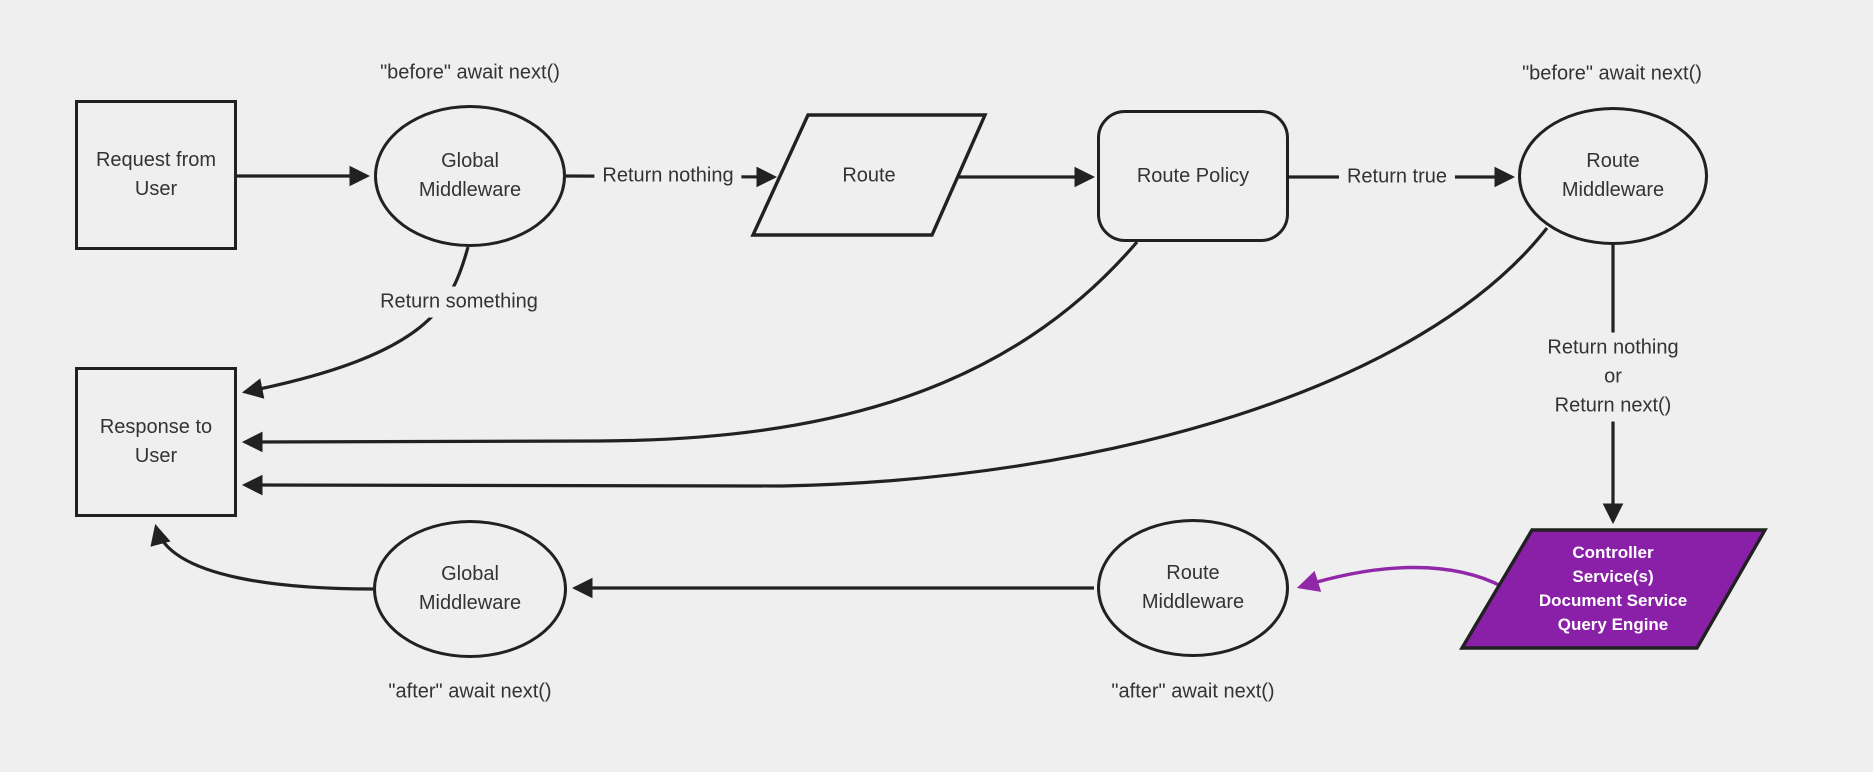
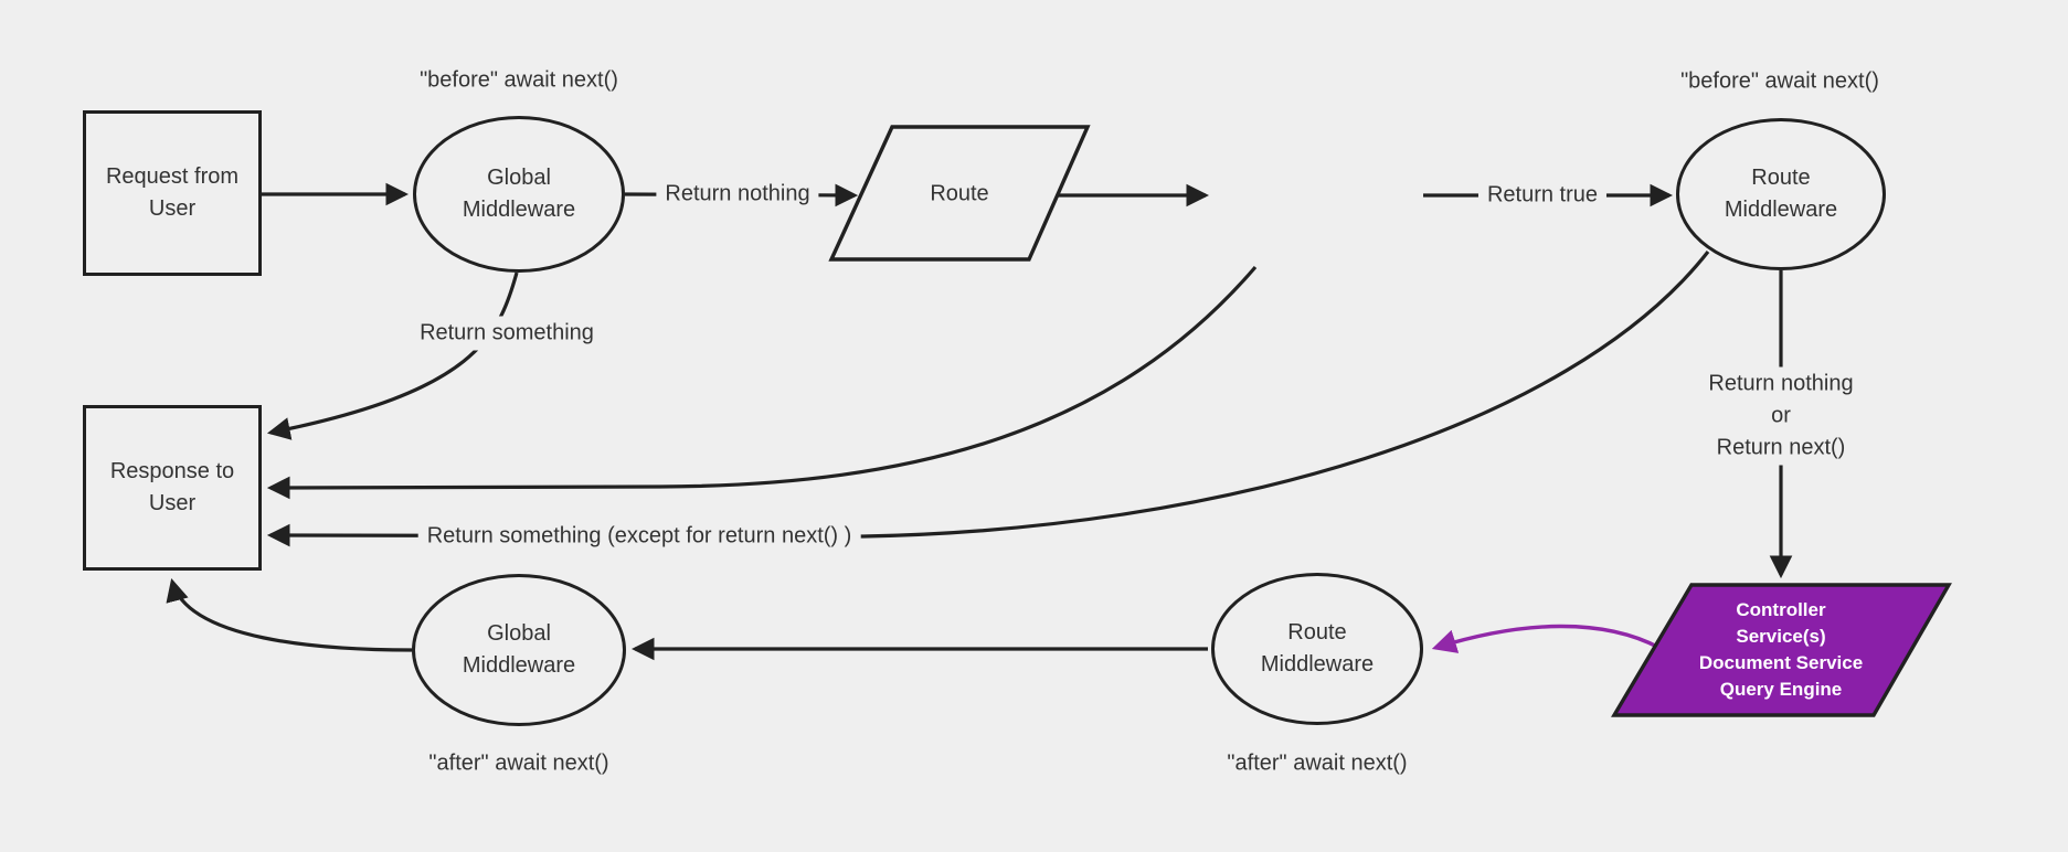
  Request from
  User
  Global
  Middleware
  Route
- Route Policy
  Route
  Middleware
  Response to
  User
  Global
  Middleware
  Route
  Middleware
  Controller
  Service(s)
  Document Service
  Query Engine
  "before" await next()
  "before" await next()
  Return nothing
  Return true
  Return something
+ Return something (except for return next() )
  Return nothing
  or
  Return next()
  "after" await next()
  "after" await next()
